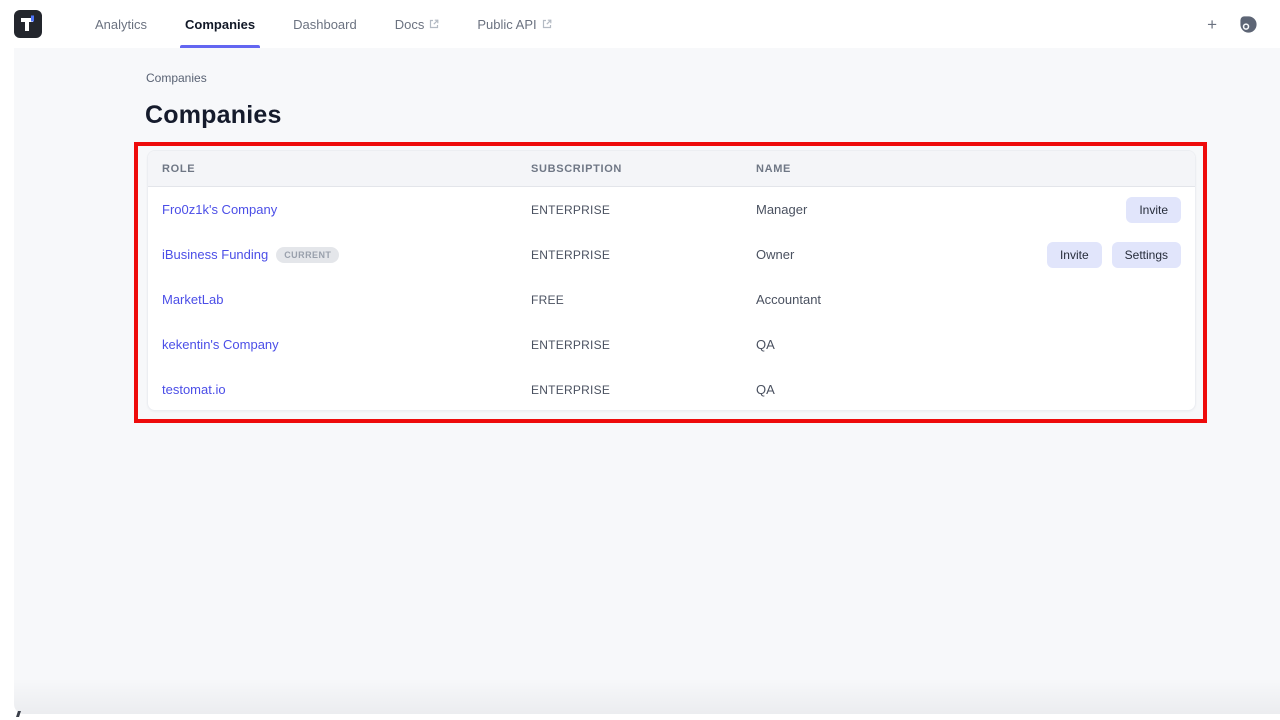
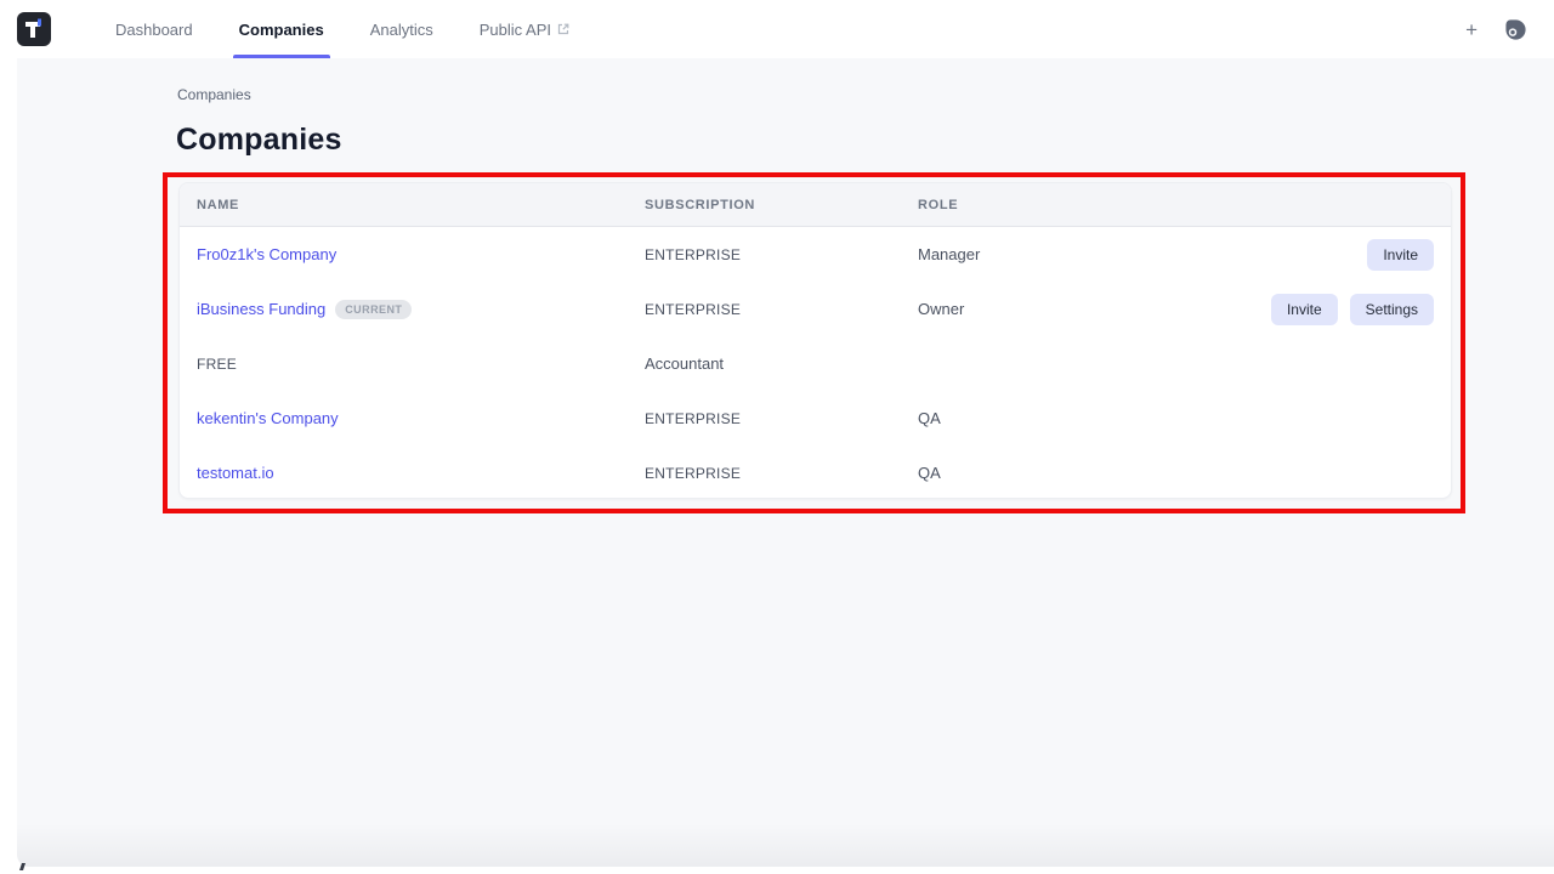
- Analytics
+ Dashboard
  Companies
- Dashboard
+ Analytics
- Docs
  Public API
  +
  Companies
  Companies
- ROLE
+ NAME
  SUBSCRIPTION
- NAME
+ ROLE
  Fro0z1k's Company
  ENTERPRISE
  Manager
  Invite
  iBusiness Funding
  CURRENT
  ENTERPRISE
  Owner
  Invite
  Settings
- MarketLab
  FREE
  Accountant
  kekentin's Company
  ENTERPRISE
  QA
  testomat.io
  ENTERPRISE
  QA
